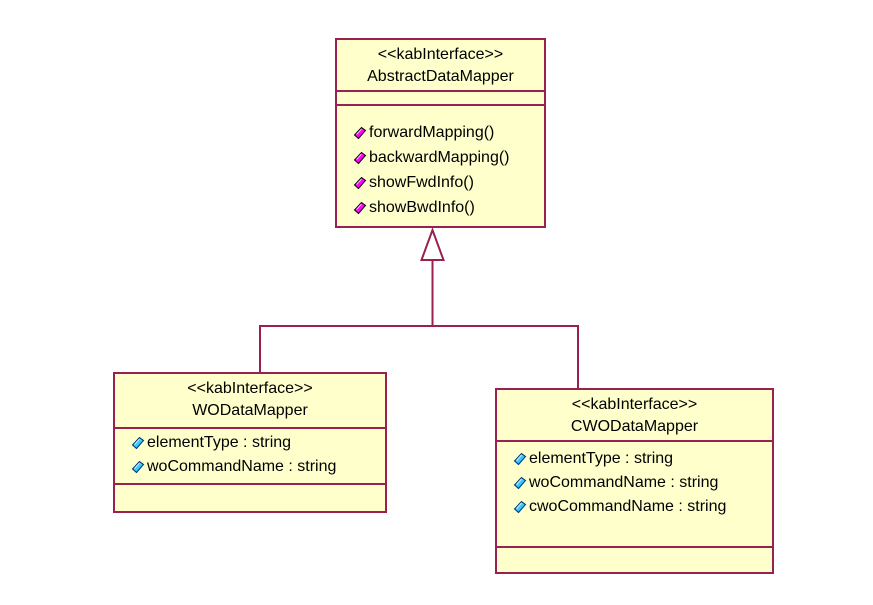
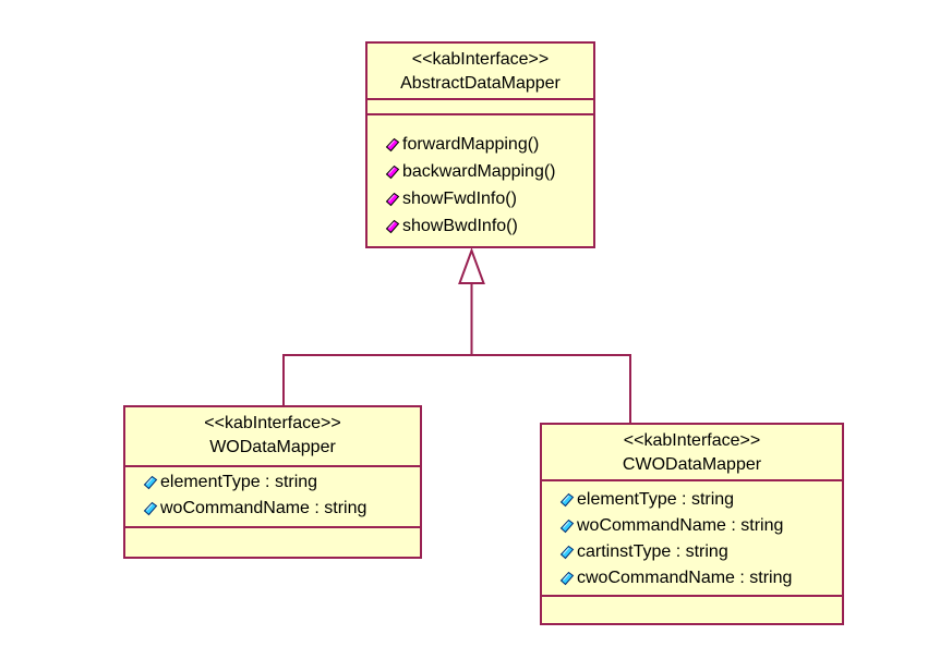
  <<kabInterface>>
  AbstractDataMapper
  forwardMapping()
  backwardMapping()
  showFwdInfo()
  showBwdInfo()
  <<kabInterface>>
  WODataMapper
  elementType : string
  woCommandName : string
  <<kabInterface>>
  CWODataMapper
  elementType : string
  woCommandName : string
+ cartinstType : string
  cwoCommandName : string
